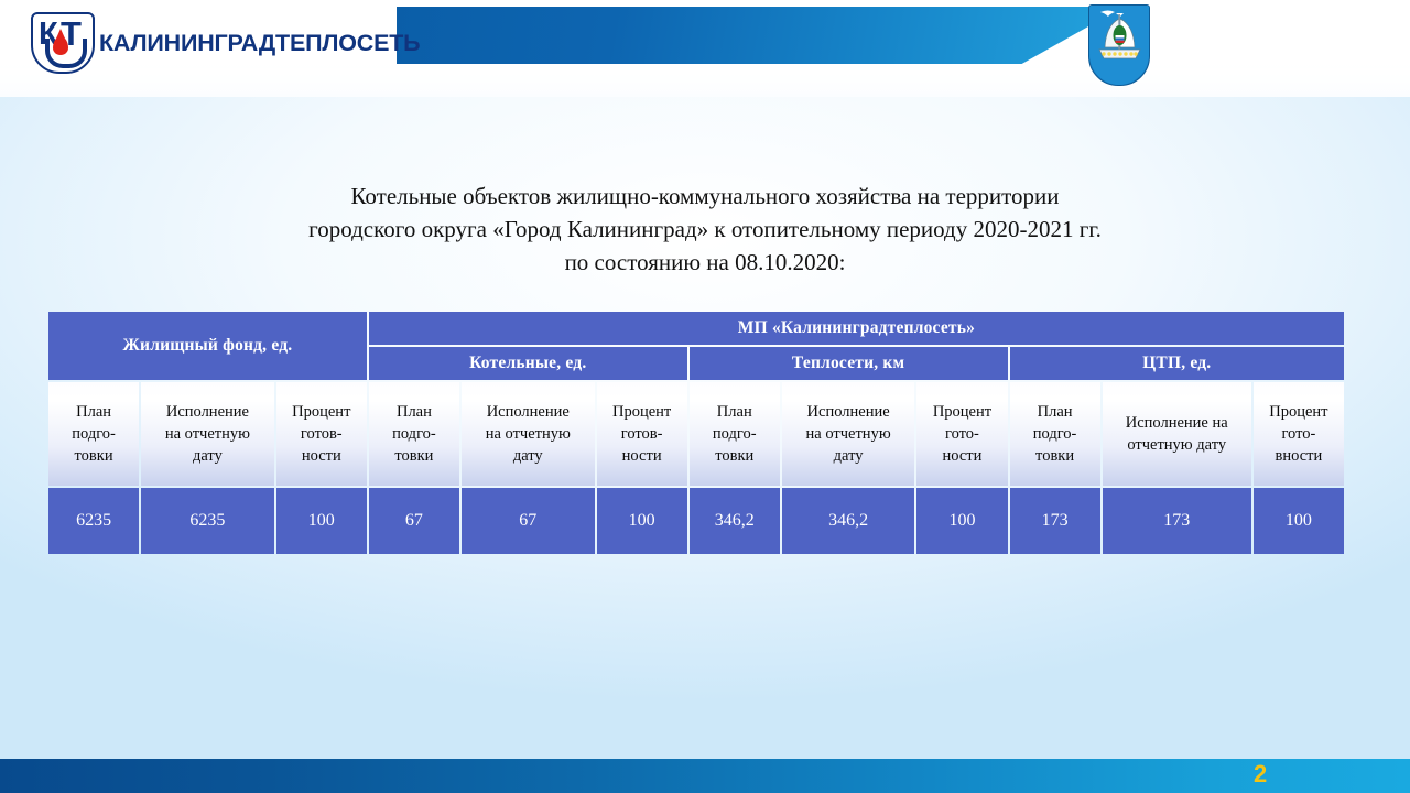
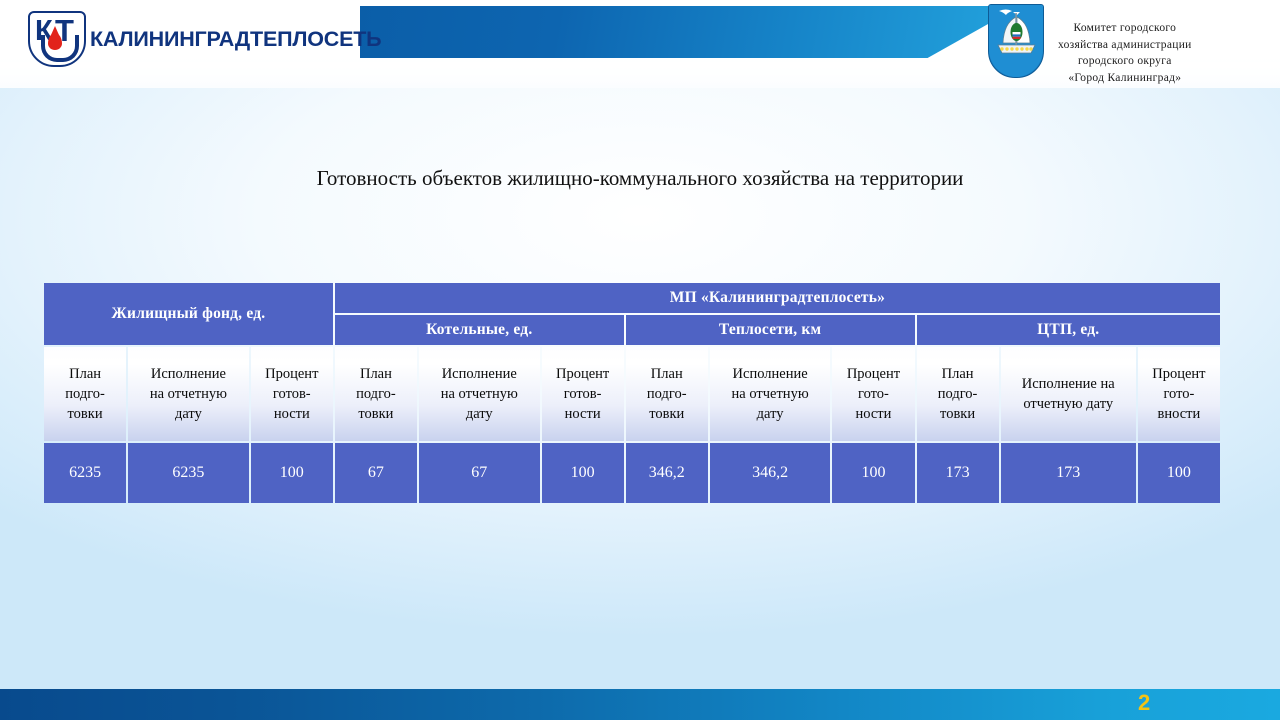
  К
  Т
  КАЛИНИНГРАДТЕПЛОСЕТЬ
+ Комитет городского
+ хозяйства администрации
+ городского округа
+ «Город Калининград»
- Котельные объектов жилищно-коммунального хозяйства на территории
+ Готовность объектов жилищно-коммунального хозяйства на территории
- городского округа «Город Калининград» к отопительному периоду 2020-2021 гг.
- по состоянию на 08.10.2020:
  Жилищный фонд, ед.	МП «Калининградтеплосеть»
  Котельные, ед.	Теплосети, км	ЦТП, ед.
  План подго- товки	Исполнение на отчетную дату	Процент готов- ности	План подго- товки	Исполнение на отчетную дату	Процент готов- ности	План подго- товки	Исполнение на отчетную дату	Процент гото- ности	План подго- товки	Исполнение на отчетную дату	Процент гото- вности
  6235	6235	100	67	67	100	346,2	346,2	100	173	173	100
  2
